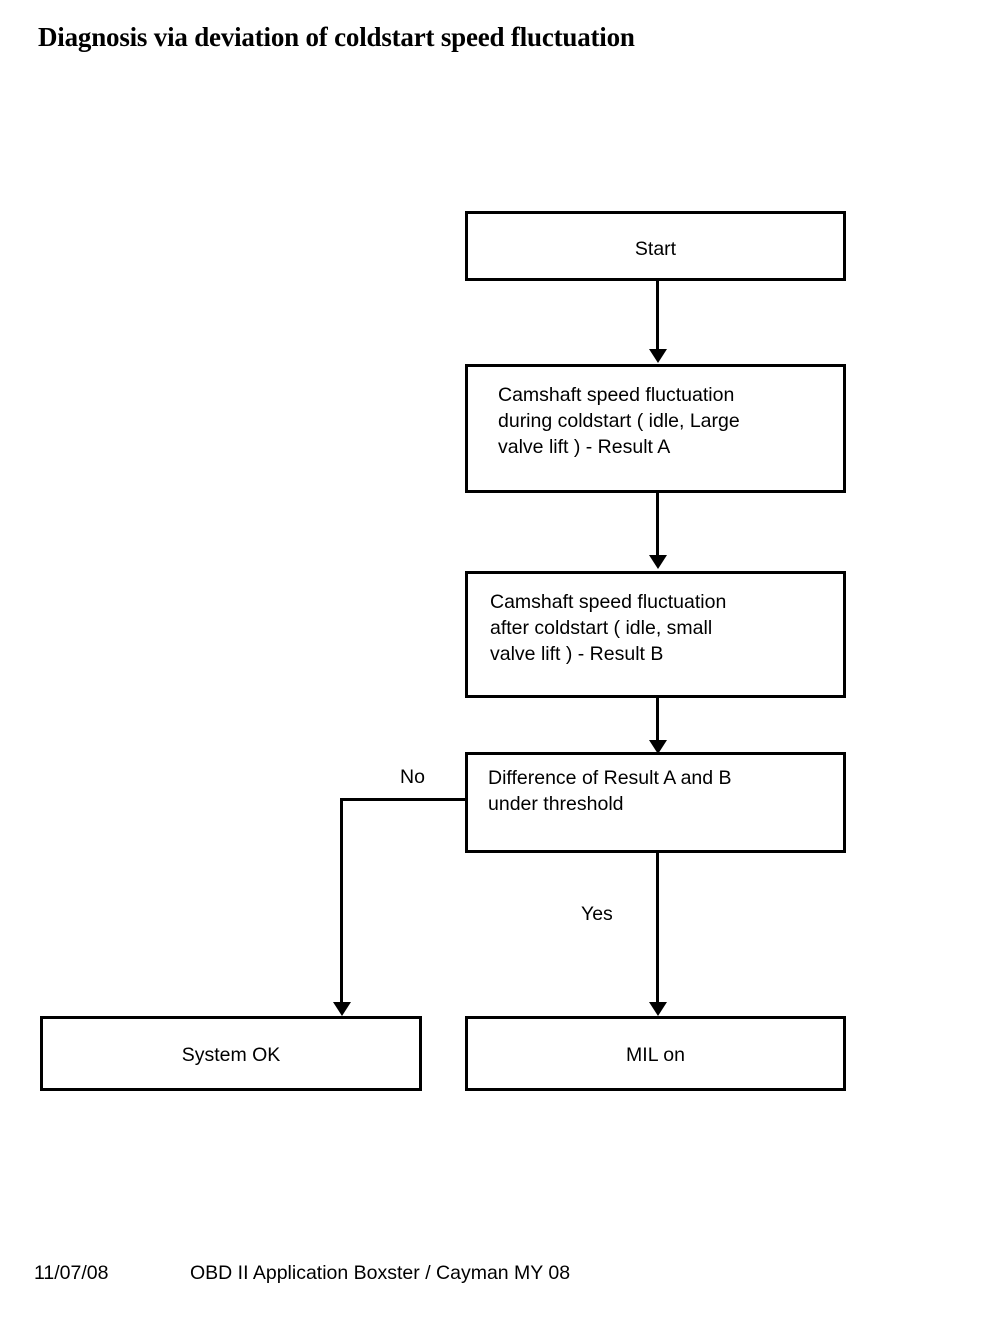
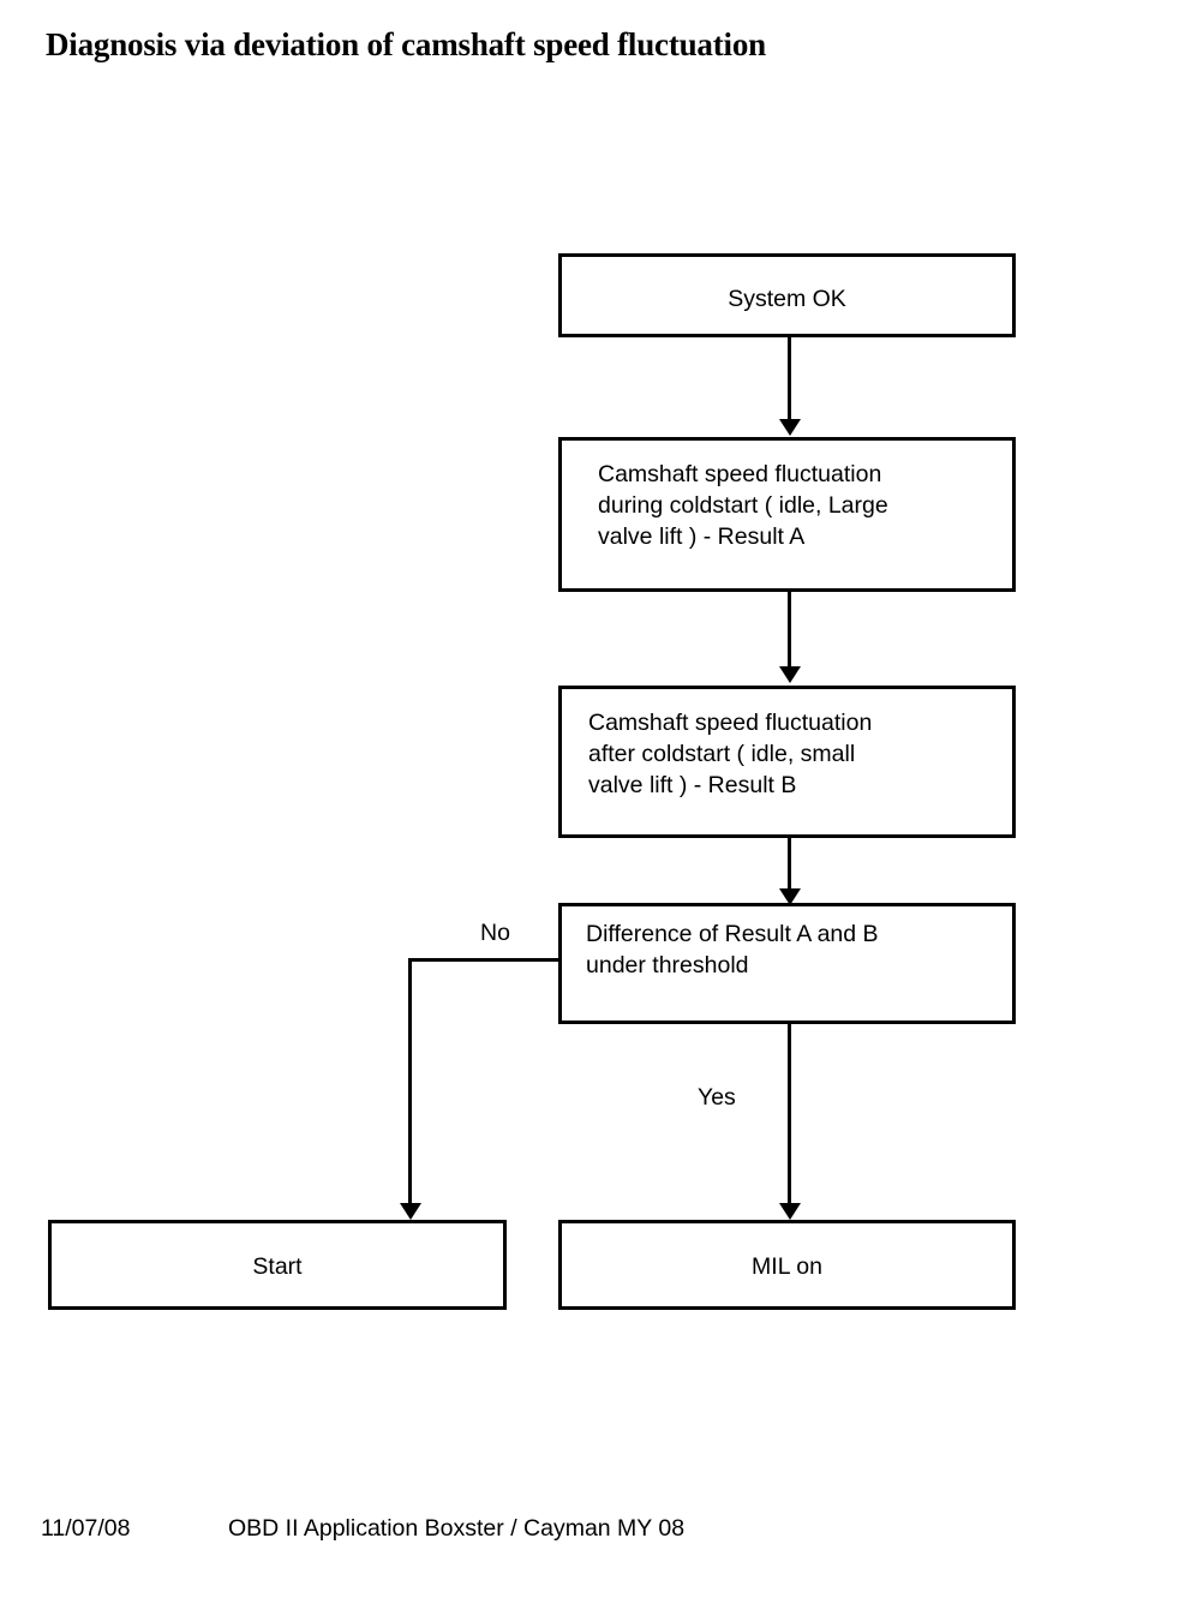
- Diagnosis via deviation of coldstart speed fluctuation
+ Diagnosis via deviation of camshaft speed fluctuation
- Start
+ System OK
  Camshaft speed fluctuation
  during coldstart ( idle, Large
  valve lift ) - Result A
  Camshaft speed fluctuation
  after coldstart ( idle, small
  valve lift ) - Result B
  Difference of Result A and B
  under threshold
  No
  Yes
- System OK
+ Start
  MIL on
  11/07/08
  OBD II Application Boxster / Cayman MY 08
